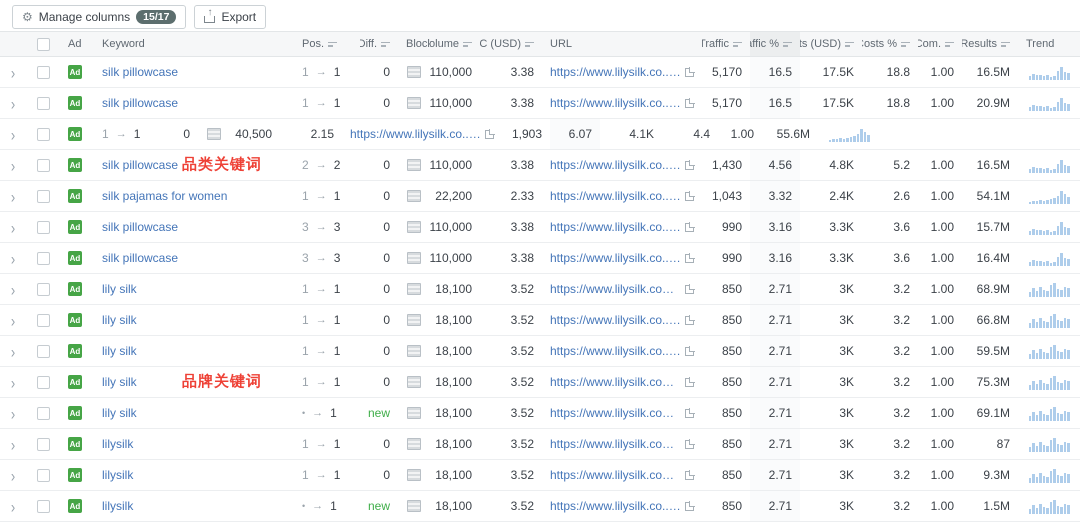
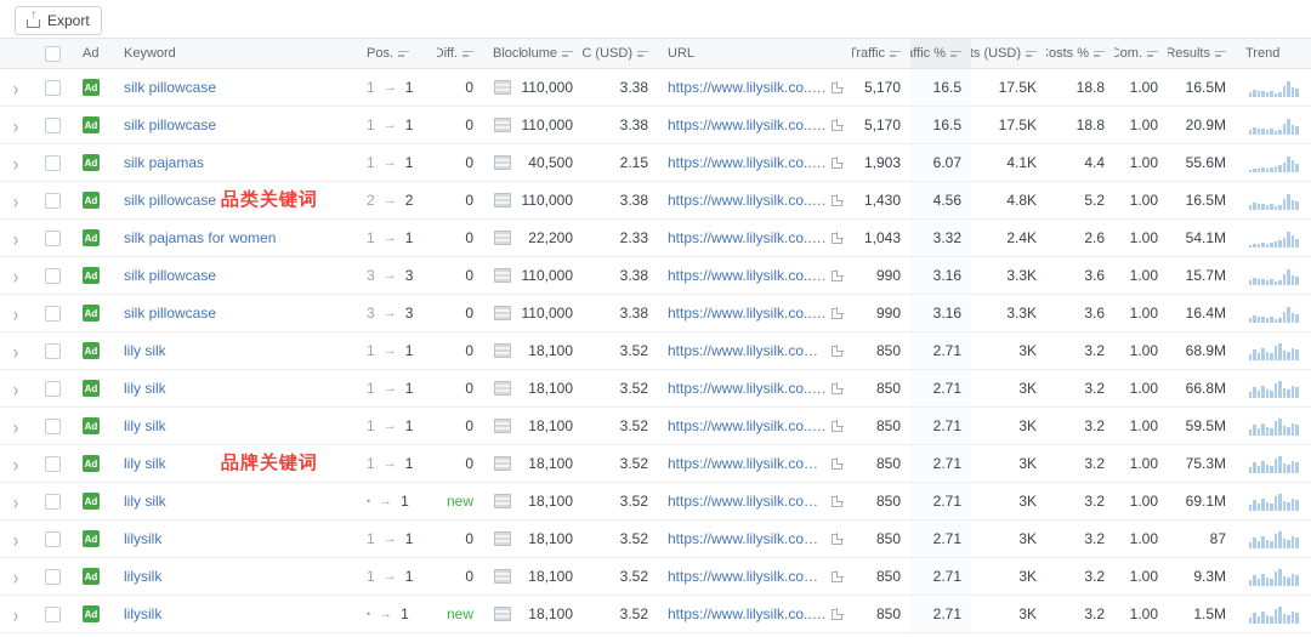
- ⚙
- Manage columns
- 15/17
  Export
  Ad
  Keyword
  Pos.
  Diff.
  Bloc
  olume
  C (USD)
  URL
  Traffic
  affic %
  ts (USD)
  osts %
  Com.
  Results
  Trend
  ›
  Ad
  silk pillowcase
  1
  →
  1
  0
  110,000
  3.38
  https://www.lilysilk.co... e
  5,170
  16.5
  17.5K
  18.8
  1.00
  16.5M
  ›
  Ad
  silk pillowcase
  1
  →
  1
  0
  110,000
  3.38
  https://www.lilysilk.co... e
  5,170
  16.5
  17.5K
  18.8
  1.00
  20.9M
  ›
  Ad
+ silk pajamas
  1
  →
  1
  0
  40,500
  2.15
  https://www.lilysilk.co... e
  1,903
  6.07
  4.1K
  4.4
  1.00
  55.6M
  ›
  Ad
  silk pillowcase
  品类关键词
  2
  →
  2
  0
  110,000
  3.38
  https://www.lilysilk.co... e
  1,430
  4.56
  4.8K
  5.2
  1.00
  16.5M
  ›
  Ad
  silk pajamas for women
  1
  →
  1
  0
  22,200
  2.33
  https://www.lilysilk.co... e
  1,043
  3.32
  2.4K
  2.6
  1.00
  54.1M
  ›
  Ad
  silk pillowcase
  3
  →
  3
  0
  110,000
  3.38
  https://www.lilysilk.co... e
  990
  3.16
  3.3K
  3.6
  1.00
  15.7M
  ›
  Ad
  silk pillowcase
  3
  →
  3
  0
  110,000
  3.38
  https://www.lilysilk.co... e
  990
  3.16
  3.3K
  3.6
  1.00
  16.4M
  ›
  Ad
  lily silk
  1
  →
  1
  0
  18,100
  3.52
  https://www.lilysilk.com/c
  850
  2.71
  3K
  3.2
  1.00
  68.9M
  ›
  Ad
  lily silk
  1
  →
  1
  0
  18,100
  3.52
  https://www.lilysilk.co... o
  850
  2.71
  3K
  3.2
  1.00
  66.8M
  ›
  Ad
  lily silk
  1
  →
  1
  0
  18,100
  3.52
  https://www.lilysilk.co... o
  850
  2.71
  3K
  3.2
  1.00
  59.5M
  ›
  Ad
  lily silk
  品牌关键词
  1
  →
  1
  0
  18,100
  3.52
  https://www.lilysilk.com/s
  850
  2.71
  3K
  3.2
  1.00
  75.3M
  ›
  Ad
  lily silk
  •
  →
  1
  new
  18,100
  3.52
  https://www.lilysilk.com/c
  850
  2.71
  3K
  3.2
  1.00
  69.1M
  ›
  Ad
  lilysilk
  1
  →
  1
  0
  18,100
  3.52
  https://www.lilysilk.com/c
  850
  2.71
  3K
  3.2
  1.00
  87
  ›
  Ad
  lilysilk
  1
  →
  1
  0
  18,100
  3.52
  https://www.lilysilk.com/c
  850
  2.71
  3K
  3.2
  1.00
  9.3M
  ›
  Ad
  lilysilk
  •
  →
  1
  new
  18,100
  3.52
  https://www.lilysilk.co... o
  850
  2.71
  3K
  3.2
  1.00
  1.5M
